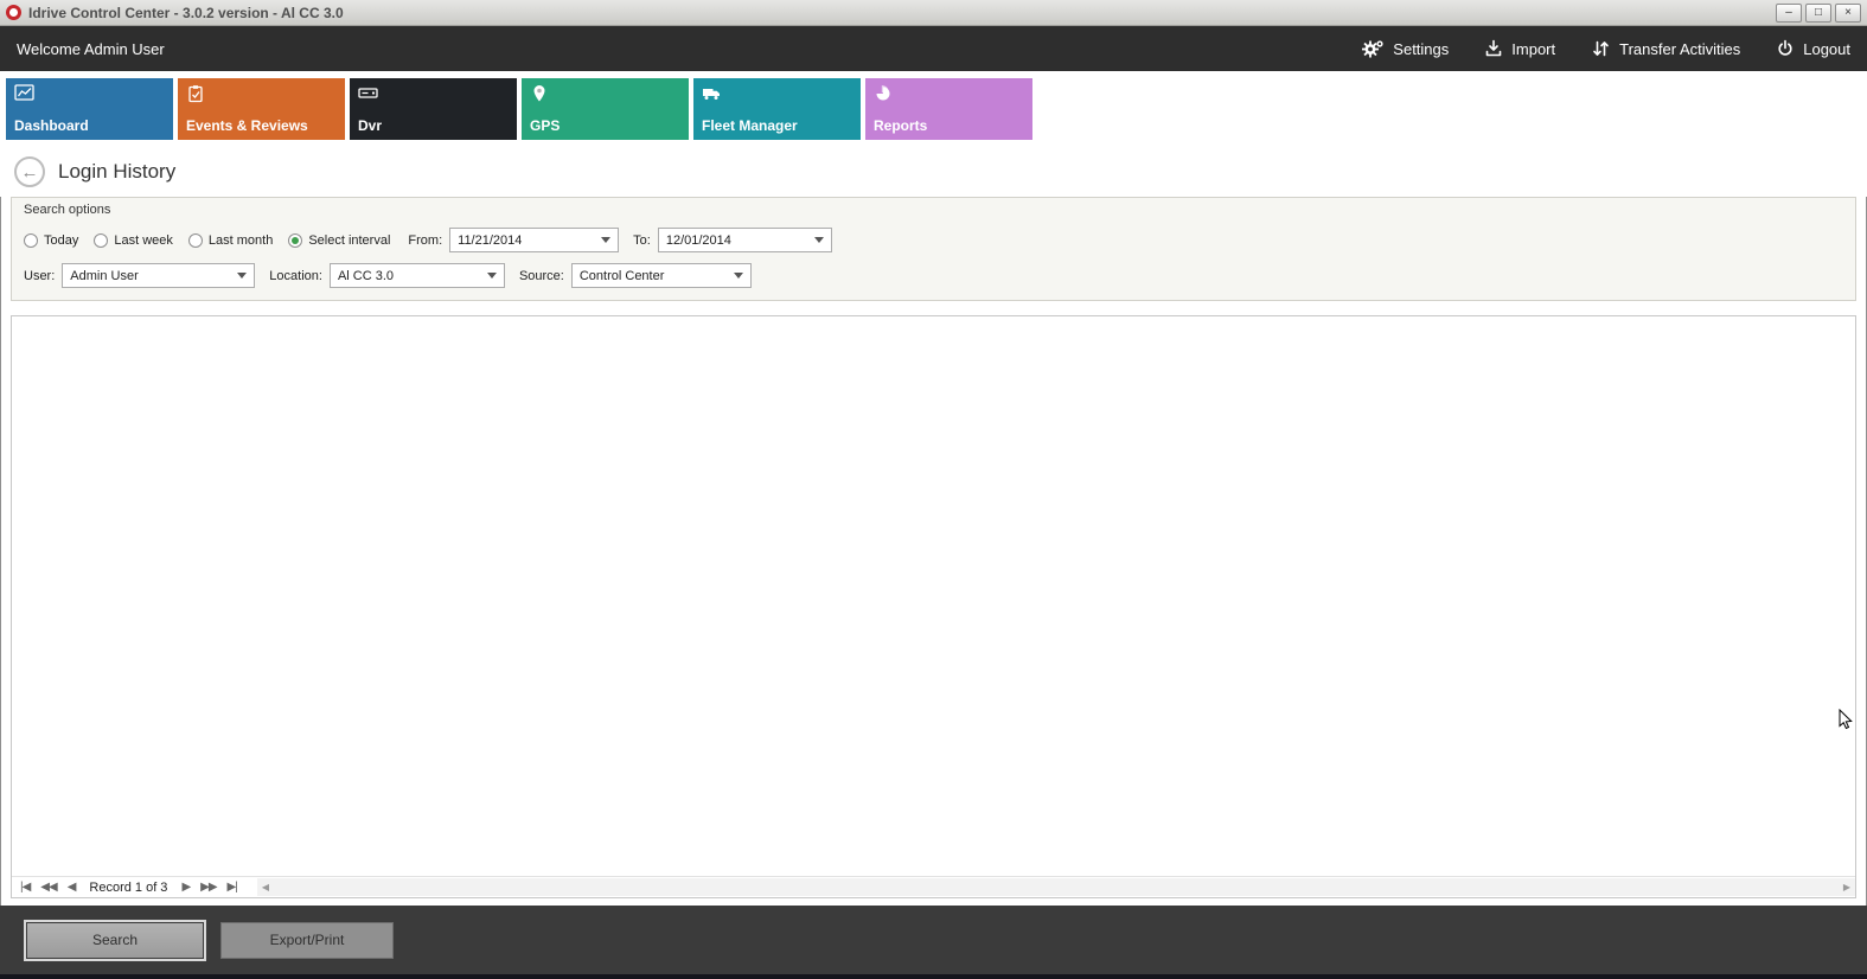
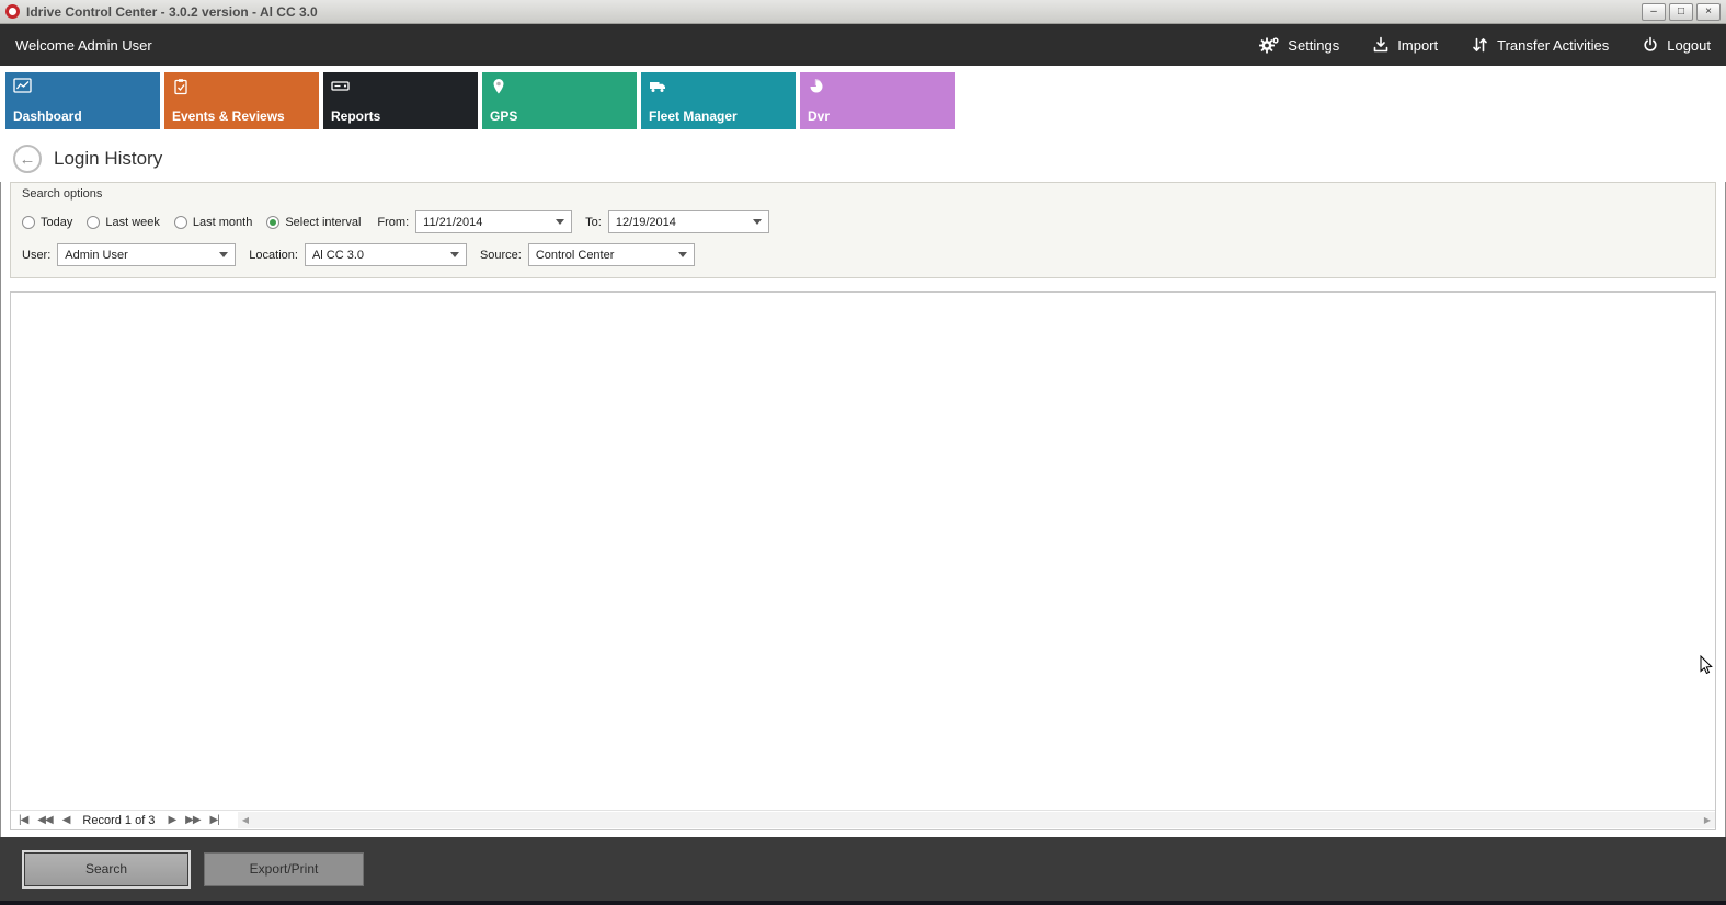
  Idrive Control Center - 3.0.2 version - Al CC 3.0
  –
  □
  ×
  Welcome Admin User
  Settings
  Import
  Transfer Activities
  Logout
  Dashboard
  Events & Reviews
- Dvr
+ Reports
  GPS
  Fleet Manager
- Reports
+ Dvr
  ←
  Login History
  Search options
  Today
  Last week
  Last month
  Select interval
  From:
  11/21/2014
  To:
- 12/01/2014
+ 12/19/2014
  User:
  Admin User
  Location:
  Al CC 3.0
  Source:
  Control Center
  |◀
  ◀◀
  ◀
  Record 1 of 3
  ▶
  ▶▶
  ▶|
  ◀
  ▶
  Search
  Export/Print
